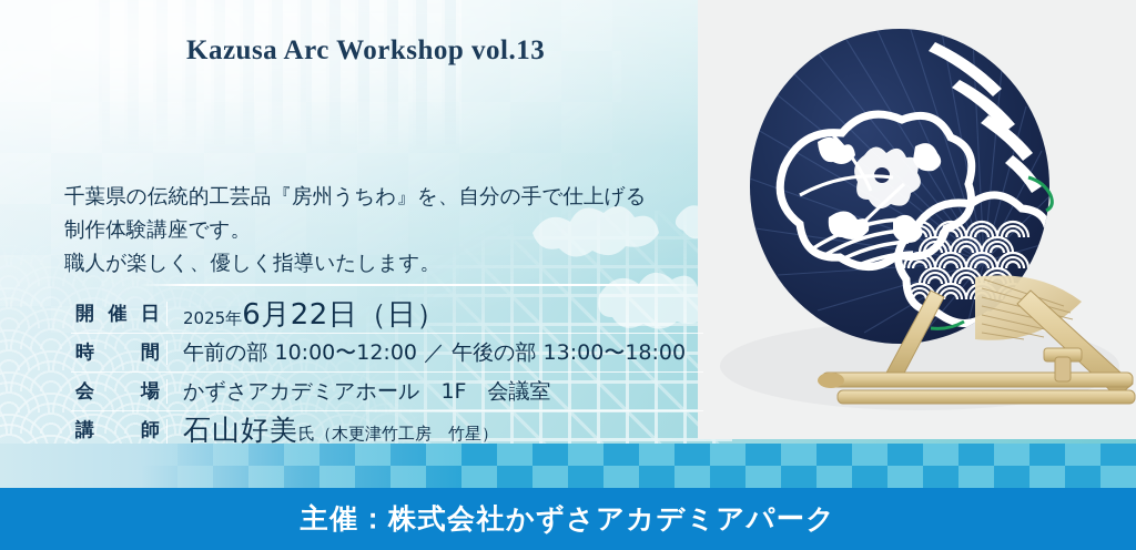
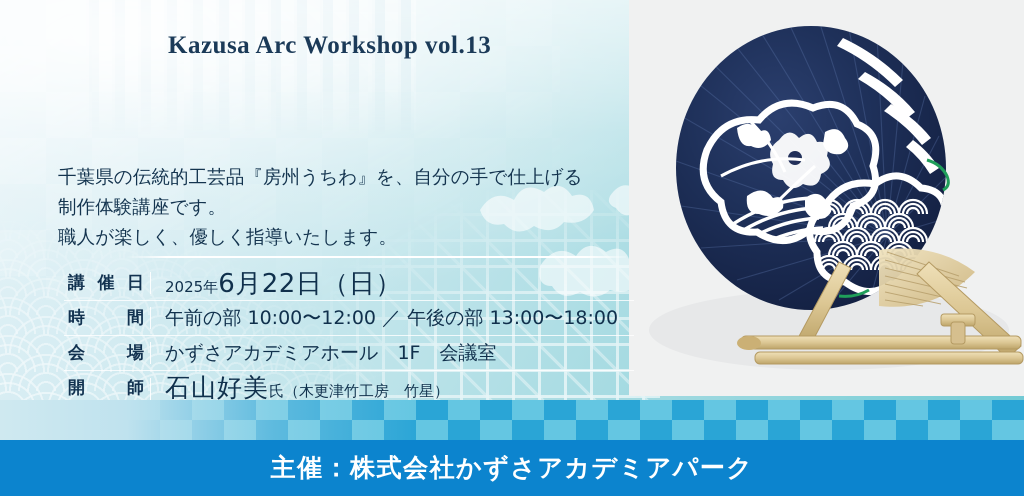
  Kazusa Arc Workshop vol.13
  千葉県の伝統的工芸品『房州うちわ』を、自分の手で仕上げる
  制作体験講座です。
  職人が楽しく、優しく指導いたします。
- 開
+ 講
  催
  日
  2025年6月22日（日）
  時
  間
  午前の部 10:00〜12:00 ／ 午後の部 13:00〜18:00
  会
  場
  かずさアカデミアホール 1F 会議室
- 講
+ 開
  師
  石山好美氏（木更津竹工房 竹星）
  主催：株式会社かずさアカデミアパーク
